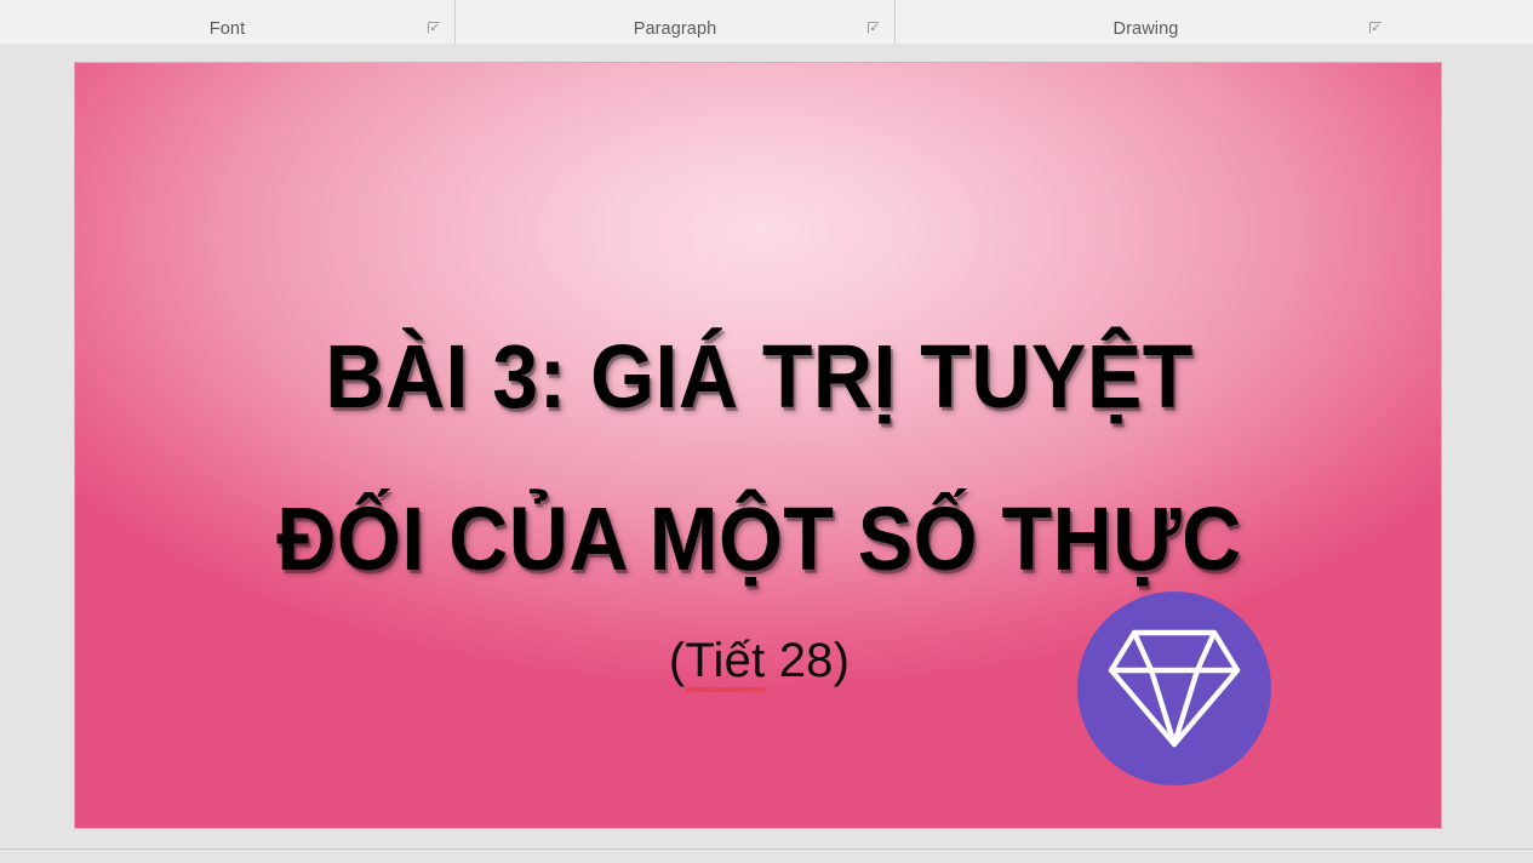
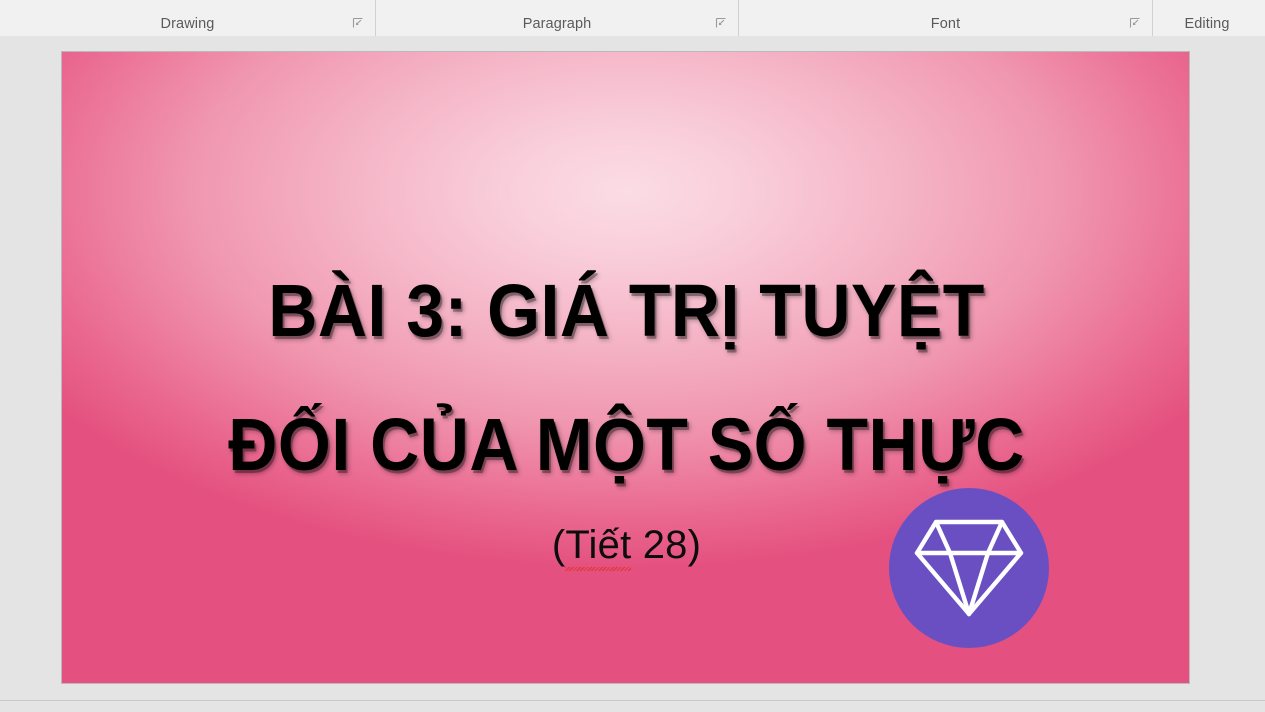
- Font
+ Drawing
  Paragraph
- Drawing
+ Font
+ Editing
  BÀI 3: GIÁ TRỊ TUYỆT
  ĐỐI CỦA MỘT SỐ THỰC
  (Tiết 28)
